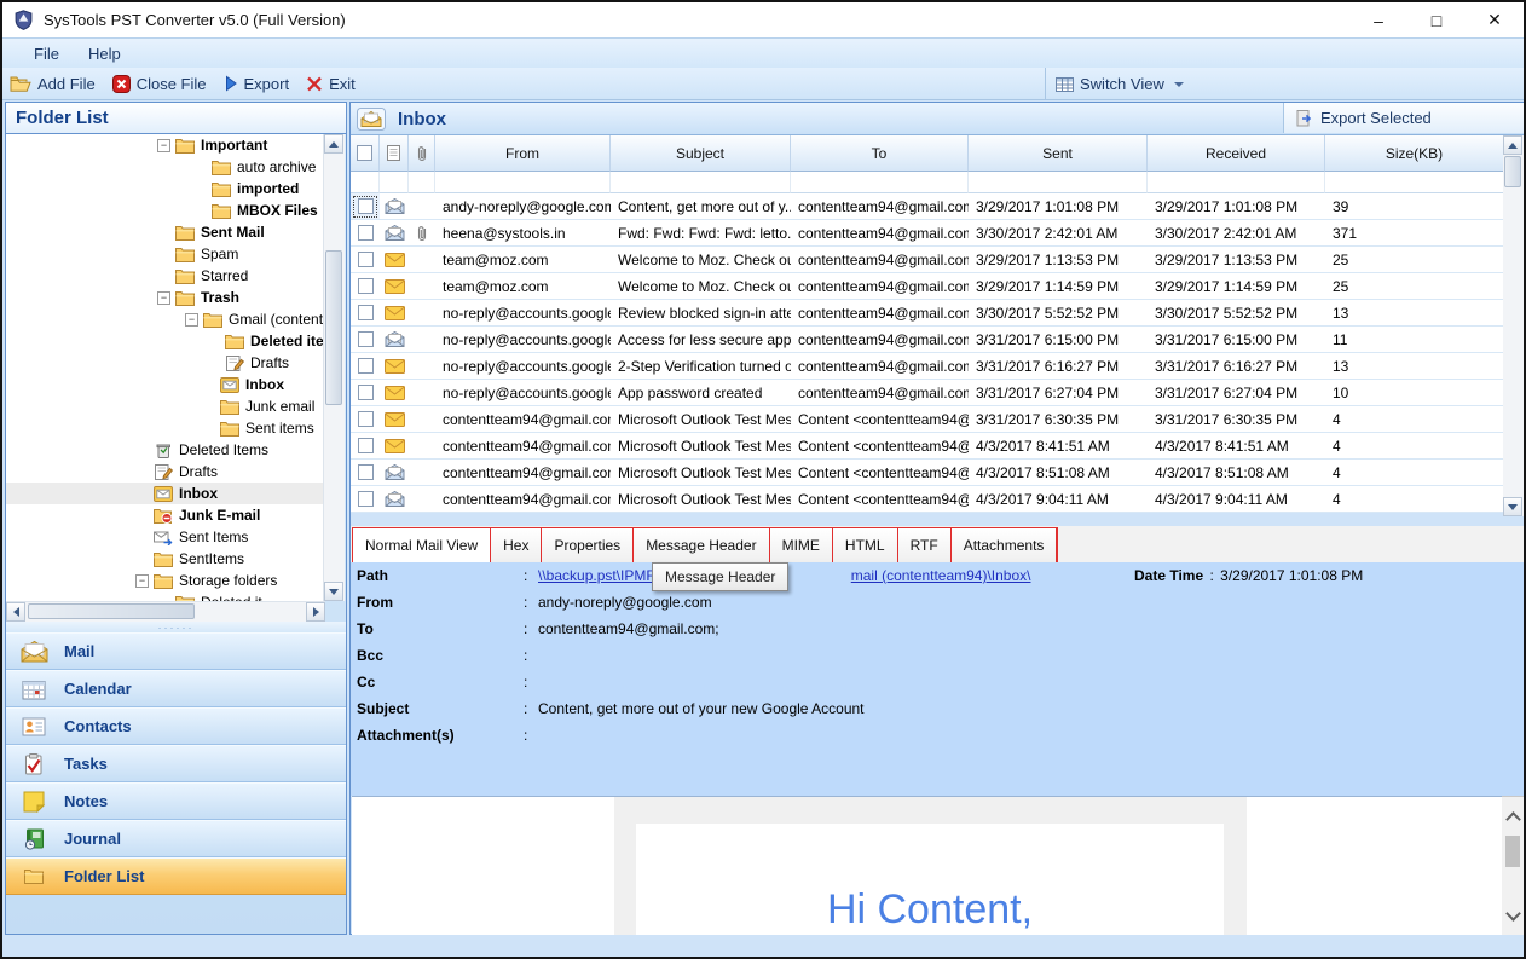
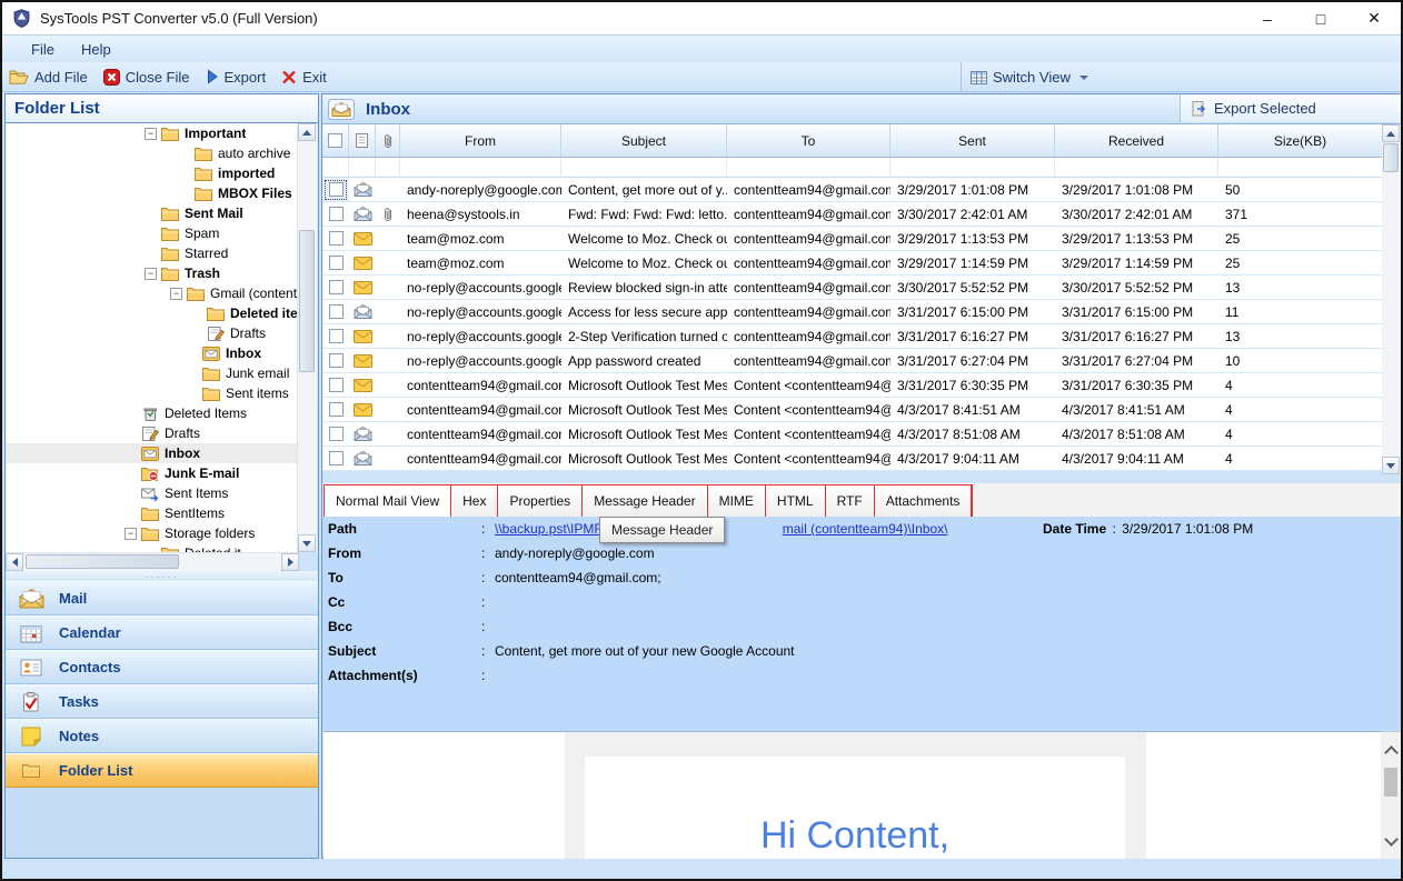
  SysTools PST Converter v5.0 (Full Version)
  –
  □
  ✕
  File
  Help
  Add File
  Close File
  Export
  Exit
  Switch View
  Folder List
  −
  Important
  auto archive
  imported
  MBOX Files
  Sent Mail
  Spam
  Starred
  −
  Trash
  −
  Gmail (content
  Deleted ite
  Drafts
  Inbox
  Junk email
  Sent items
  Deleted Items
  Drafts
  Inbox
  Junk E-mail
  Sent Items
  SentItems
  −
  Storage folders
  ······
  Mail
  Calendar
  Contacts
  Tasks
  Notes
- Journal
  Folder List
  Inbox
  Export Selected
  From
  Subject
  To
  Sent
  Received
  Size(KB)
  andy-noreply@google.com
  Content, get more out of y..
  contentteam94@gmail.co
  3/29/2017 1:01:08 PM
  3/29/2017 1:01:08 PM
- 39
+ 50
  heena@systools.in
  Fwd: Fwd: Fwd: Fwd: letto.
  contentteam94@gmail.co
  3/30/2017 2:42:01 AM
  3/30/2017 2:42:01 AM
  371
  team@moz.com
  Welcome to Moz. Check o
  contentteam94@gmail.co
  3/29/2017 1:13:53 PM
  3/29/2017 1:13:53 PM
  25
  team@moz.com
  Welcome to Moz. Check o
  contentteam94@gmail.co
  3/29/2017 1:14:59 PM
  3/29/2017 1:14:59 PM
  25
  no-reply@accounts.googl
  Review blocked sign-in atte
  contentteam94@gmail.co
  3/30/2017 5:52:52 PM
  3/30/2017 5:52:52 PM
  13
  no-reply@accounts.googl
  Access for less secure app
  contentteam94@gmail.co
  3/31/2017 6:15:00 PM
  3/31/2017 6:15:00 PM
  11
  no-reply@accounts.googl
  2-Step Verification turned o
  contentteam94@gmail.co
  3/31/2017 6:16:27 PM
  3/31/2017 6:16:27 PM
  13
  no-reply@accounts.googl
  App password created
  contentteam94@gmail.co
  3/31/2017 6:27:04 PM
  3/31/2017 6:27:04 PM
  10
  contentteam94@gmail.co
  Microsoft Outlook Test Mes
  Content <contentteam94@
  3/31/2017 6:30:35 PM
  3/31/2017 6:30:35 PM
  4
  contentteam94@gmail.co
  Microsoft Outlook Test Mes
  Content <contentteam94@
  4/3/2017 8:41:51 AM
  4/3/2017 8:41:51 AM
  4
  contentteam94@gmail.co
  Microsoft Outlook Test Mes
  Content <contentteam94@
  4/3/2017 8:51:08 AM
  4/3/2017 8:51:08 AM
  4
  contentteam94@gmail.co
  Microsoft Outlook Test Mes
  Content <contentteam94@
  4/3/2017 9:04:11 AM
  4/3/2017 9:04:11 AM
  4
  Normal Mail View
  Hex
  Properties
  Message Header
  MIME
  HTML
  RTF
  Attachments
  Path
  :
  \\backup.pst\IPM mail (contentteam94)\Inbox\
  Date Time
  :
  3/29/2017 1:01:08 PM
  From
  :
  andy-noreply@google.com
  To
  :
  contentteam94@gmail.com;
- Bcc
+ Cc
  :
- Cc
+ Bcc
  :
  Subject
  :
  Content, get more out of your new Google Account
  Attachment(s)
  :
  Hi Content,
  Message Header
